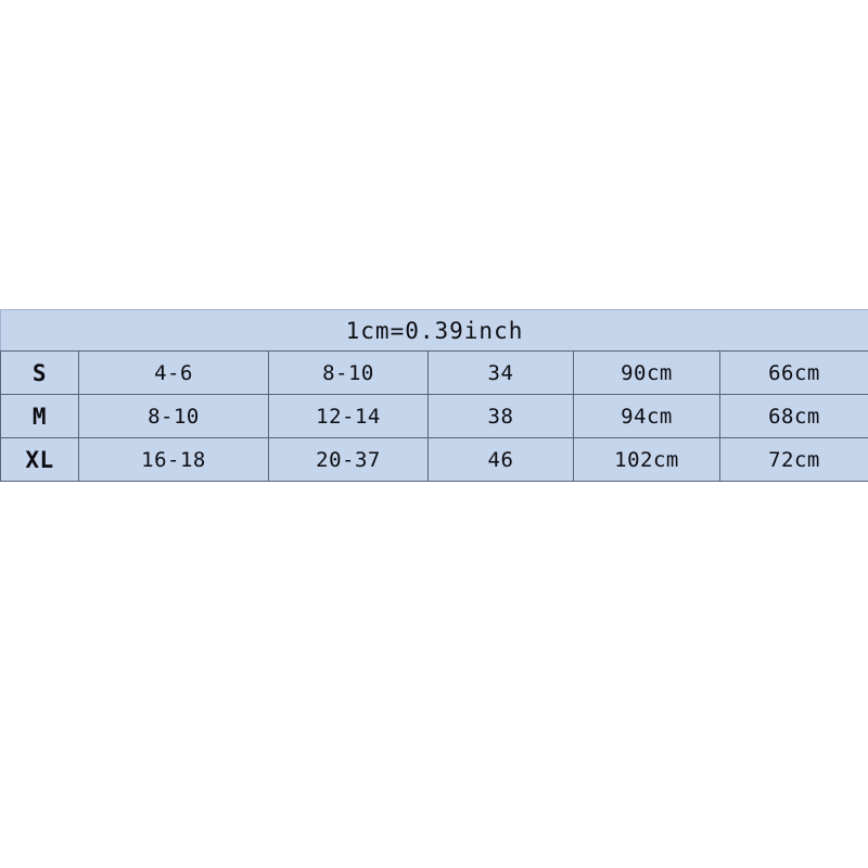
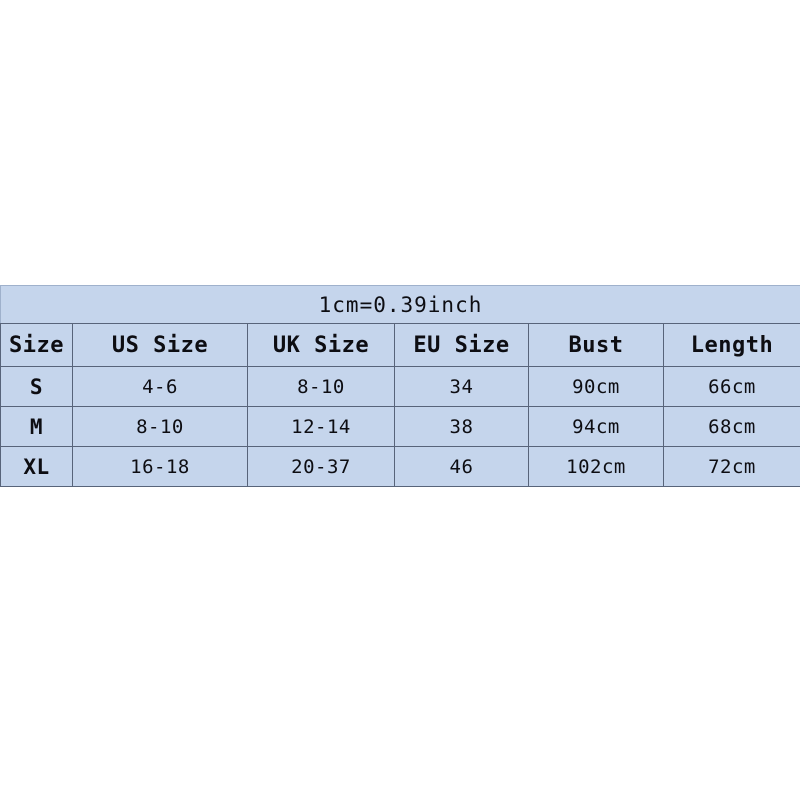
  1cm=0.39inch
+ Size	US Size	UK Size	EU Size	Bust	Length
  S	4-6	8-10	34	90cm	66cm
  M	8-10	12-14	38	94cm	68cm
  XL	16-18	20-37	46	102cm	72cm
